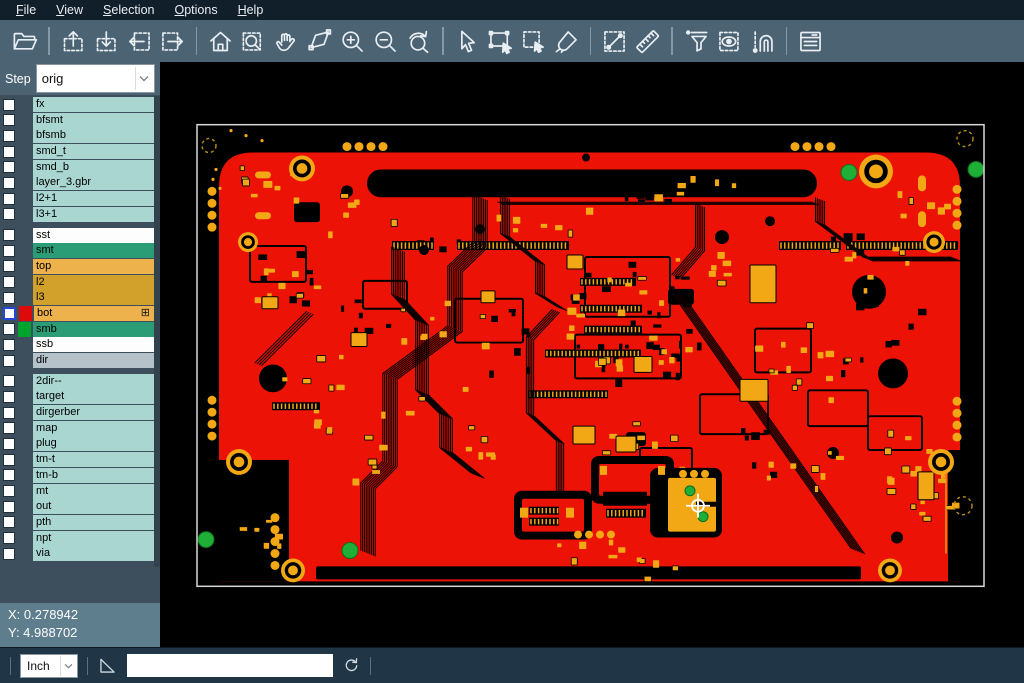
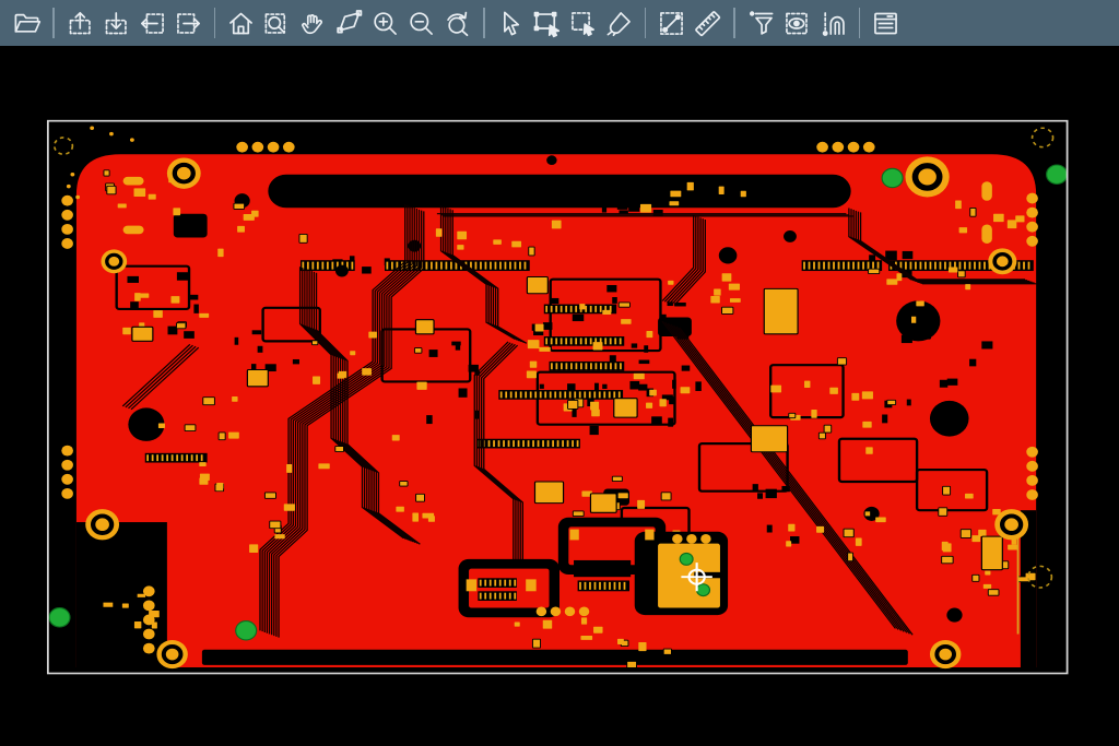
- File
- View
- Selection
- Options
- Help
- Step
- orig
- fx
- bfsmt
- bfsmb
- smd_t
- smd_b
- layer_3.gbr
- l2+1
- l3+1
- sst
- smt
- top
- l2
- l3
- bot
- ⊞
- smb
- ssb
- dir
- 2dir--
- target
- dirgerber
- map
- plug
- tm-t
- tm-b
- mt
- out
- pth
- npt
- via
- X: 0.278942
- Y: 4.988702
- Inch
